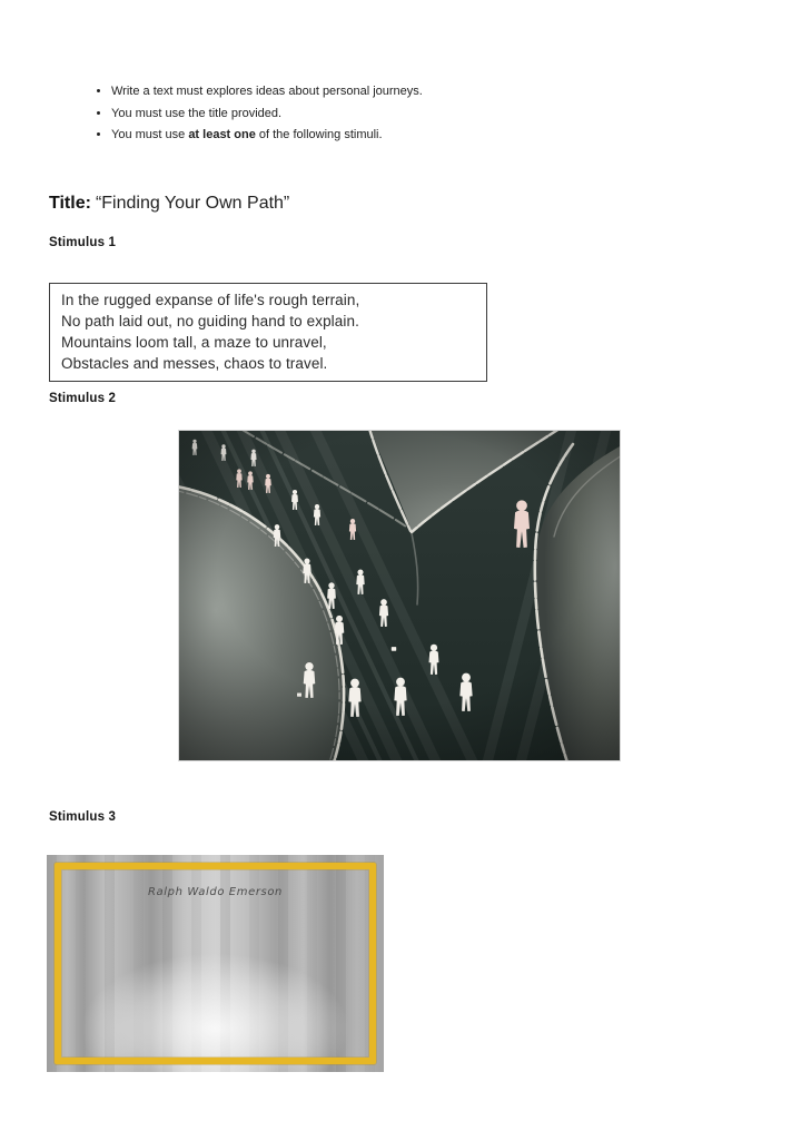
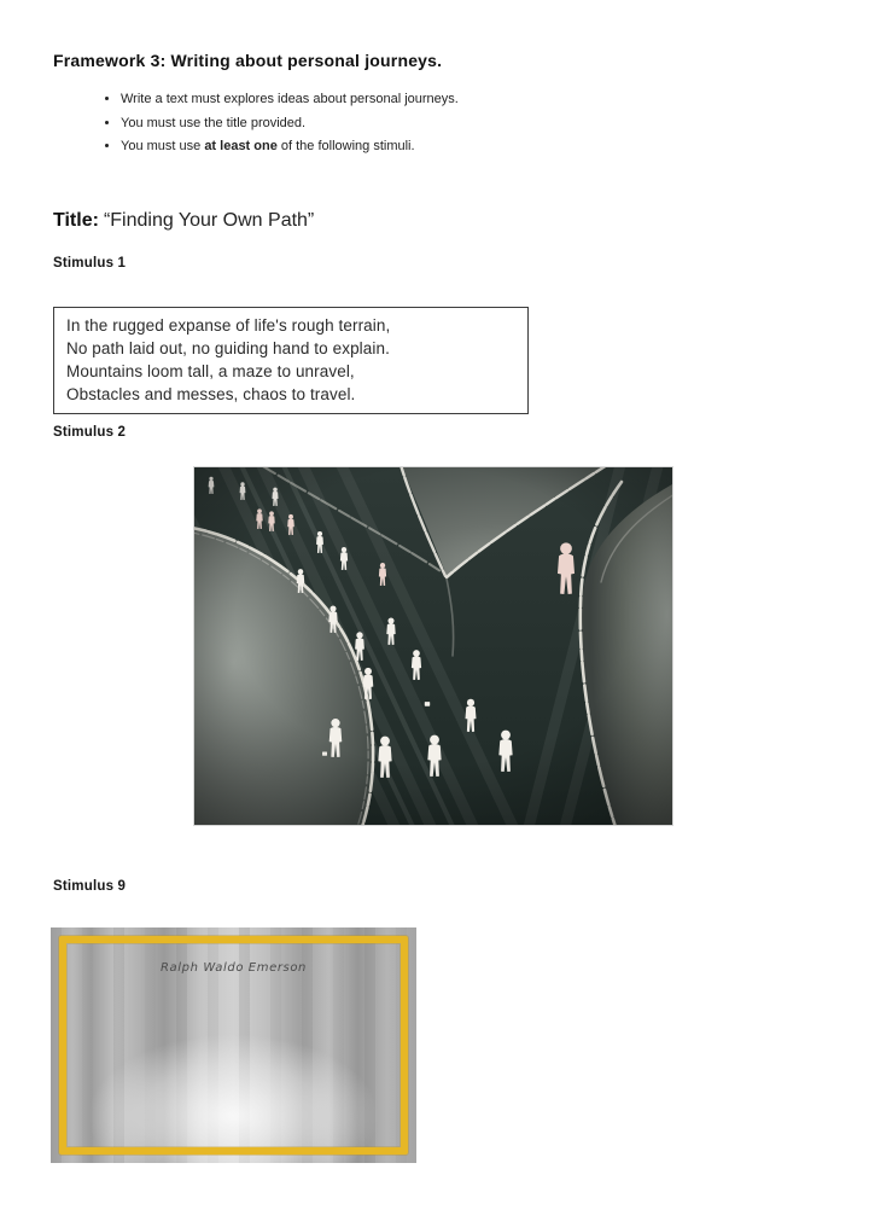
+ Framework 3: Writing about personal journeys.
  Write a text must explores ideas about personal journeys.
  You must use the title provided.
  You must use at least one of the following stimuli.
  Title: “Finding Your Own Path”
  Stimulus 1
  In the rugged expanse of life's rough terrain,
  No path laid out, no guiding hand to explain.
  Mountains loom tall, a maze to unravel,
  Obstacles and messes, chaos to travel.
  Stimulus 2
- Stimulus 3
+ Stimulus 9
  Ralph Waldo Emerson
